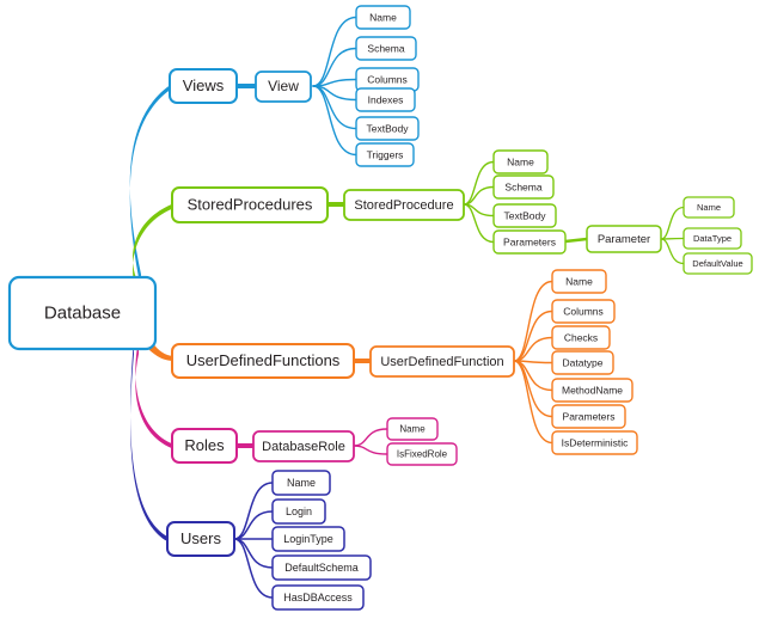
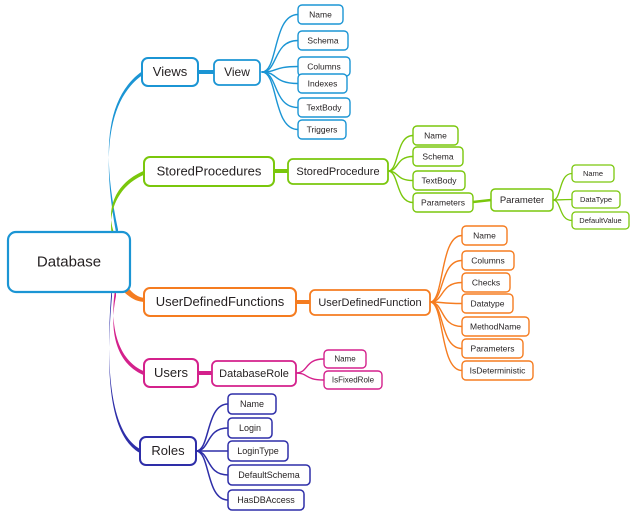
  Database
  Views
  View
  Name
  Schema
  Columns
  Indexes
  TextBody
  Triggers
  StoredProcedures
  StoredProcedure
  Name
  Schema
  TextBody
  Parameters
  Parameter
  Name
  DataType
  DefaultValue
  UserDefinedFunctions
  UserDefinedFunction
  Name
  Columns
  Checks
  Datatype
  MethodName
  Parameters
  IsDeterministic
- Roles
+ Users
  DatabaseRole
  Name
  IsFixedRole
- Users
+ Roles
  Name
  Login
  LoginType
  DefaultSchema
  HasDBAccess
